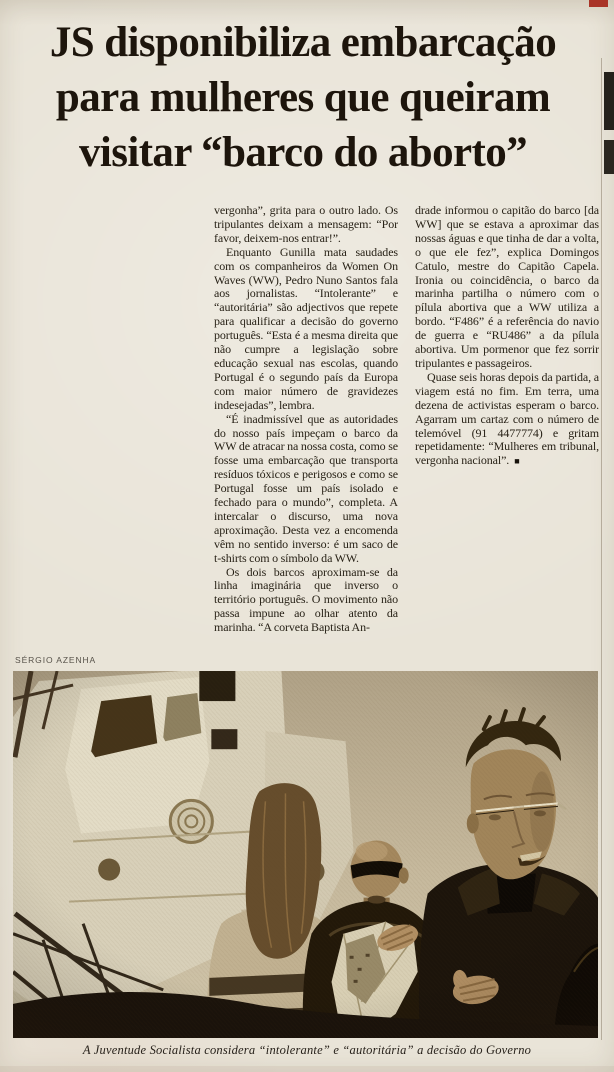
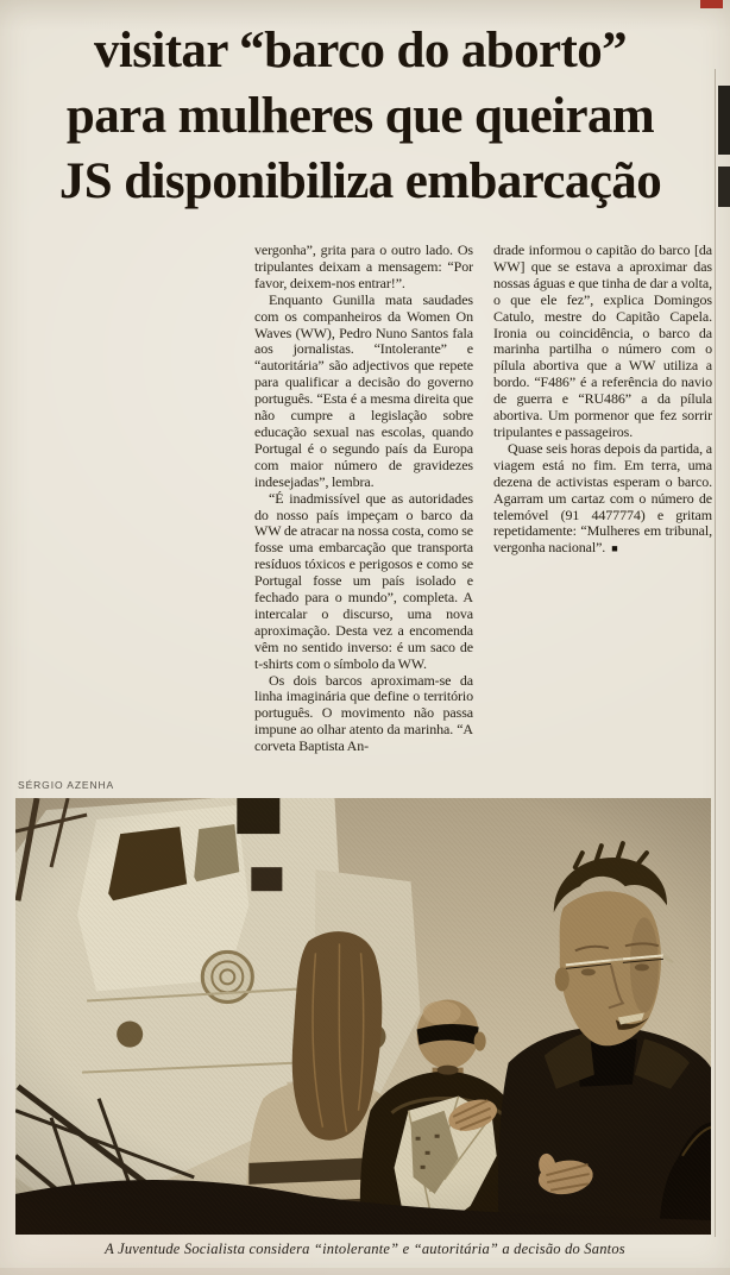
- JS disponibiliza embarcação
+ visitar “barco do aborto”
  para mulheres que queiram
- visitar “barco do aborto”
+ JS disponibiliza embarcação
  vergonha”, grita para o outro lado. Os tripulantes deixam a mensagem: “Por favor, deixem-nos entrar!”.
  Enquanto Gunilla mata saudades com os companheiros da Women On Waves (WW), Pedro Nuno Santos fala aos jornalistas. “Intolerante” e “autoritária” são adjectivos que repete para qualificar a decisão do governo português. “Esta é a mesma direita que não cumpre a legislação sobre educação sexual nas escolas, quando Portugal é o segundo país da Europa com maior número de gravidezes indesejadas”, lembra.
  “É inadmissível que as autoridades do nosso país impeçam o barco da WW de atracar na nossa costa, como se fosse uma embarcação que transporta resíduos tóxicos e perigosos e como se Portugal fosse um país isolado e fechado para o mundo”, completa. A intercalar o discurso, uma nova aproximação. Desta vez a encomenda vêm no sentido inverso: é um saco de t-shirts com o símbolo da WW.
- Os dois barcos aproximam-se da linha imaginária que inverso o território português. O movimento não passa impune ao olhar atento da marinha. “A corveta Baptista An-
+ Os dois barcos aproximam-se da linha imaginária que define o território português. O movimento não passa impune ao olhar atento da marinha. “A corveta Baptista An-
  drade informou o capitão do barco [da WW] que se estava a aproximar das nossas águas e que tinha de dar a volta, o que ele fez”, explica Domingos Catulo, mestre do Capitão Capela. Ironia ou coincidência, o barco da marinha partilha o número com o pílula abortiva que a WW utiliza a bordo. “F486” é a referência do navio de guerra e “RU486” a da pílula abortiva. Um pormenor que fez sorrir tripulantes e passageiros.
  Quase seis horas depois da partida, a viagem está no fim. Em terra, uma dezena de activistas esperam o barco. Agarram um cartaz com o número de telemóvel (91 4477774) e gritam repetidamente: “Mulheres em tribunal, vergonha nacional”. ■
  SÉRGIO AZENHA
- A Juventude Socialista considera “intolerante” e “autoritária” a decisão do Governo
+ A Juventude Socialista considera “intolerante” e “autoritária” a decisão do Santos
